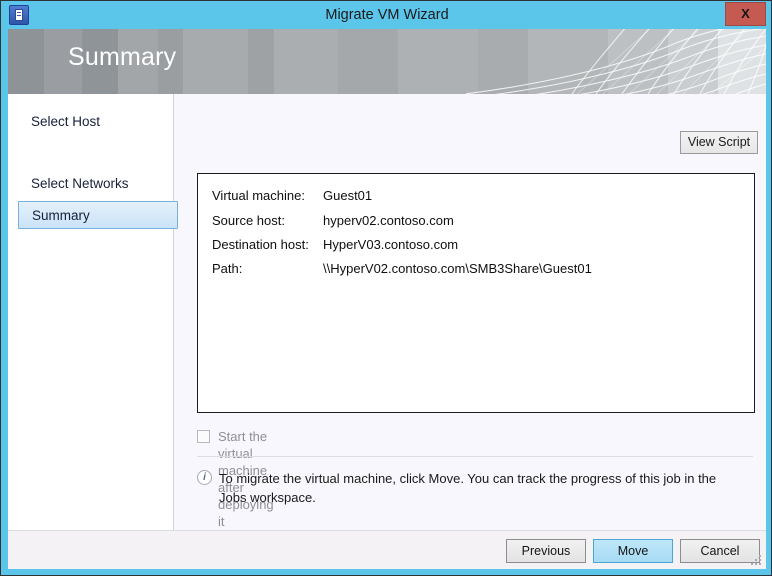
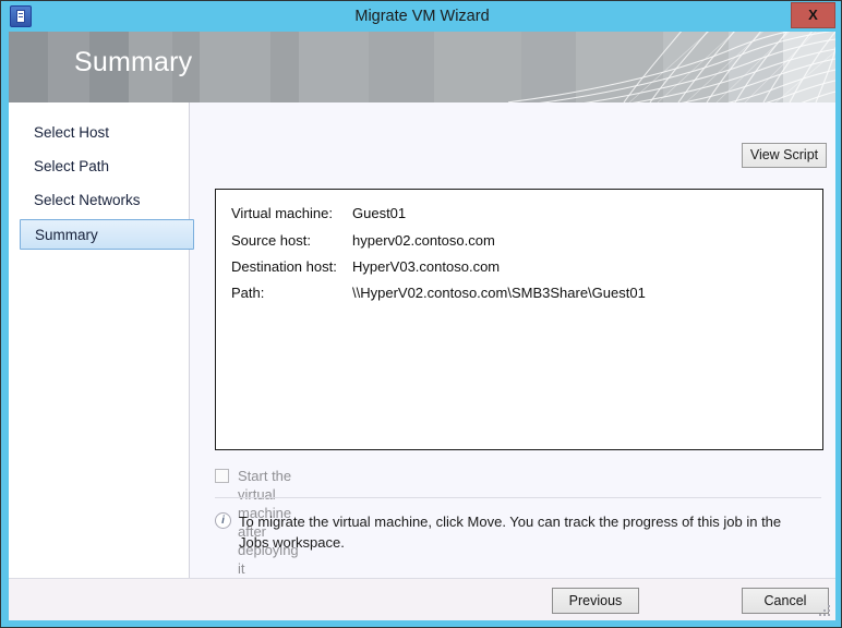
  Migrate VM Wizard
  X
  Summary
  Select Host
+ Select Path
  Select Networks
  Summary
  View Script
  Virtual machine:
  Guest01
  Source host:
  hyperv02.contoso.com
  Destination host:
  HyperV03.contoso.com
  Path:
  \\HyperV02.contoso.com\SMB3Share\Guest01
  Start the virtual machine after deploying it
  i
  To migrate the virtual machine, click Move. You can track the progress of this job in the Jobs workspace.
  Previous
- Move
  Cancel
